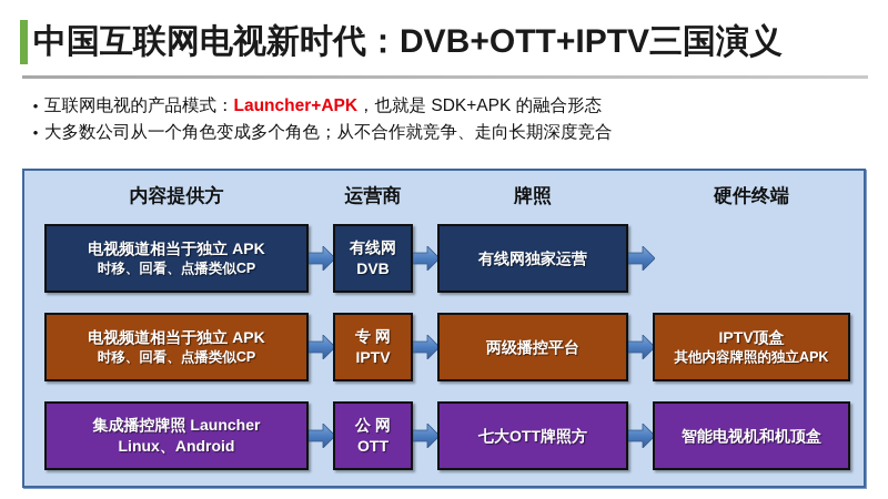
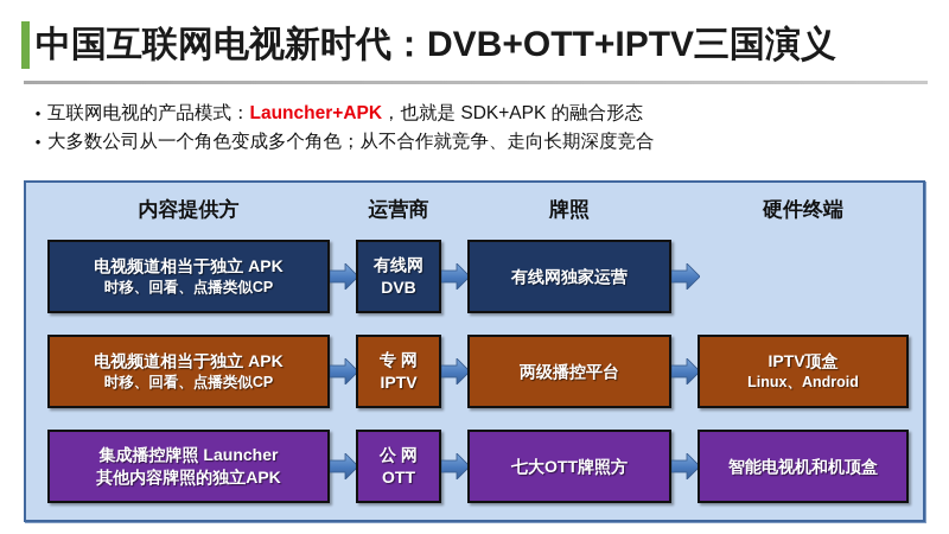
  中国互联网电视新时代：DVB+OTT+IPTV三国演义
  •
  互联网电视的产品模式：
  Launcher+APK
  ，也就是 SDK+APK 的融合形态
  •
  大多数公司从一个角色变成多个角色；从不合作就竞争、走向长期深度竞合
  内容提供方
  运营商
  牌照
  硬件终端
  电视频道相当于独立 APK
  时移、回看、点播类似CP
  有线网
  DVB
  有线网独家运营
  电视频道相当于独立 APK
  时移、回看、点播类似CP
  专 网
  IPTV
  两级播控平台
  IPTV顶盒
- 其他内容牌照的独立APK
+ Linux、Android
  集成播控牌照 Launcher
- Linux、Android
+ 其他内容牌照的独立APK
  公 网
  OTT
  七大OTT牌照方
  智能电视机和机顶盒
